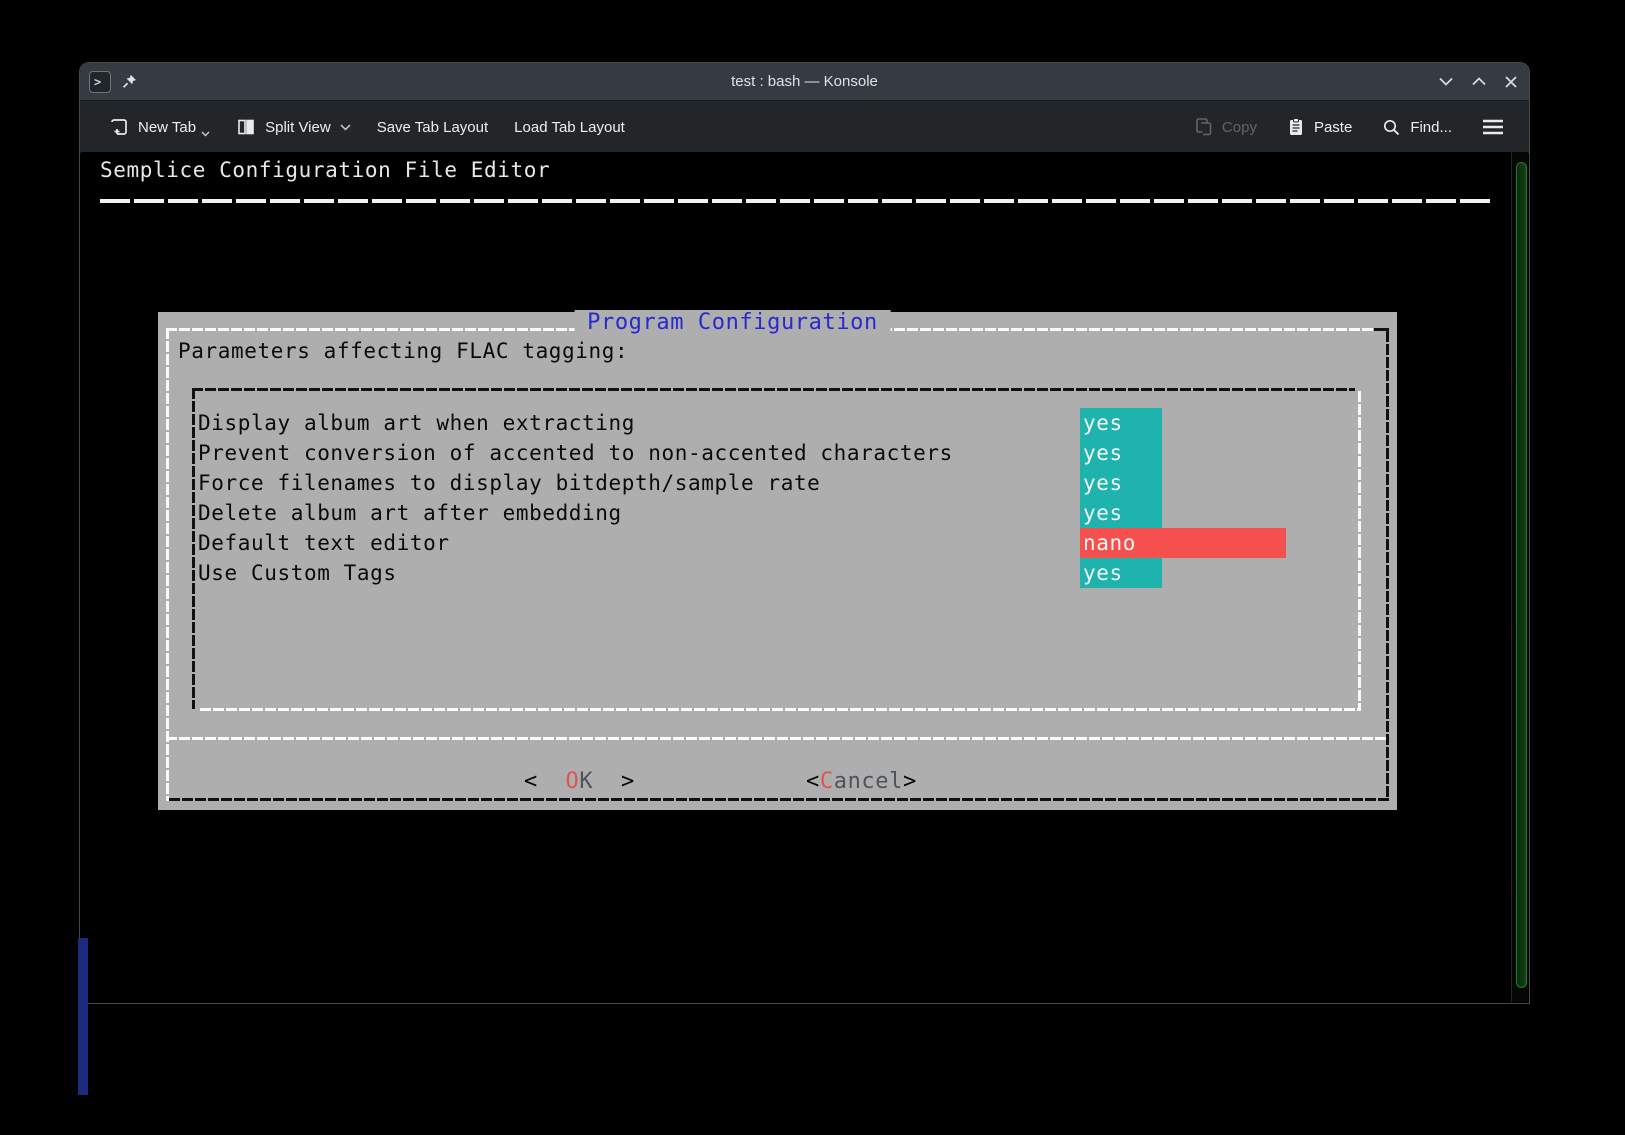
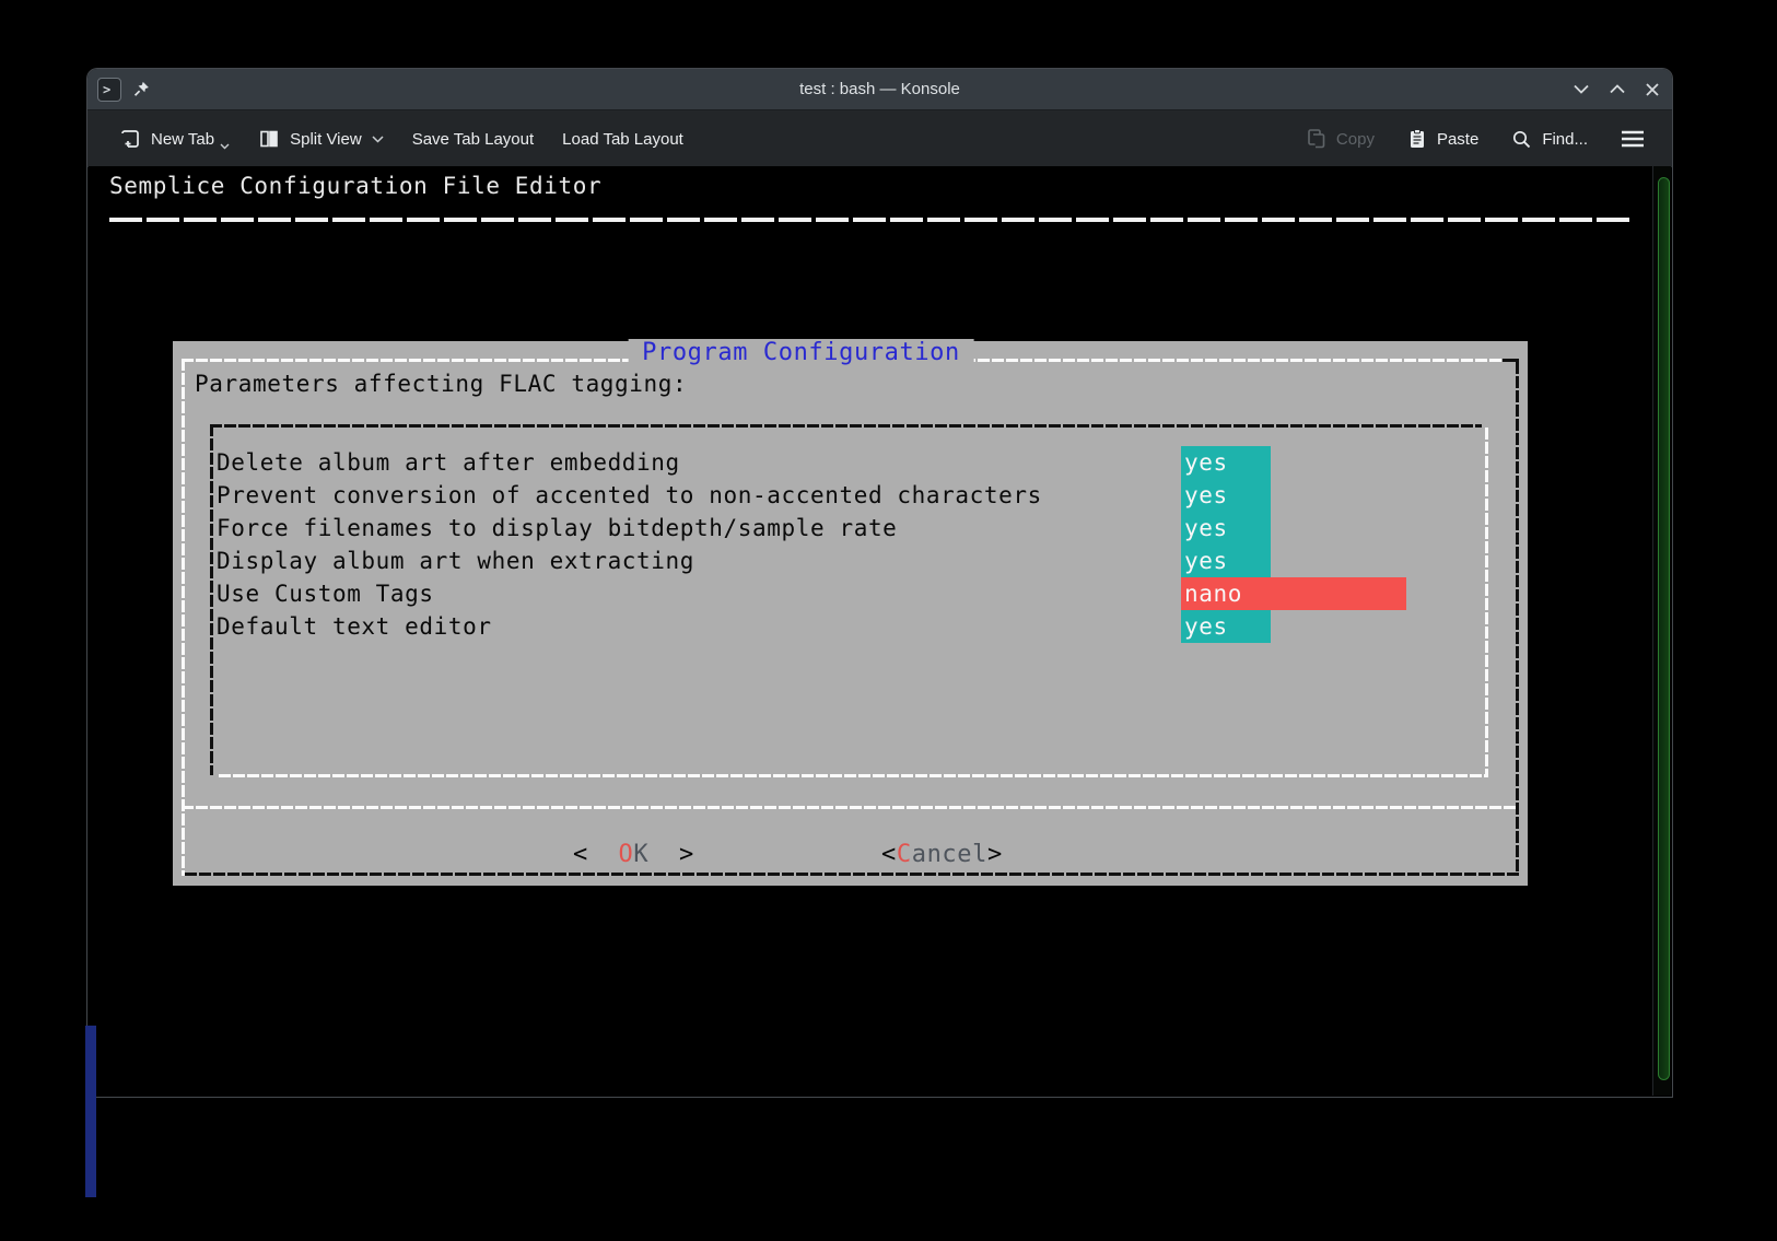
  >
  test : bash — Konsole
  New Tab
  Split View
  Save Tab Layout
  Load Tab Layout
  Copy
  Paste
  Find...
  Semplice Configuration File Editor
  Program Configuration
  Parameters affecting FLAC tagging:
- Display album art when extracting
+ Delete album art after embedding
  yes
  Prevent conversion of accented to non-accented characters
  yes
  Force filenames to display bitdepth/sample rate
  yes
- Delete album art after embedding
+ Display album art when extracting
  yes
- Default text editor
+ Use Custom Tags
  nano
- Use Custom Tags
+ Default text editor
  yes
  < OK >
  <Cancel>
